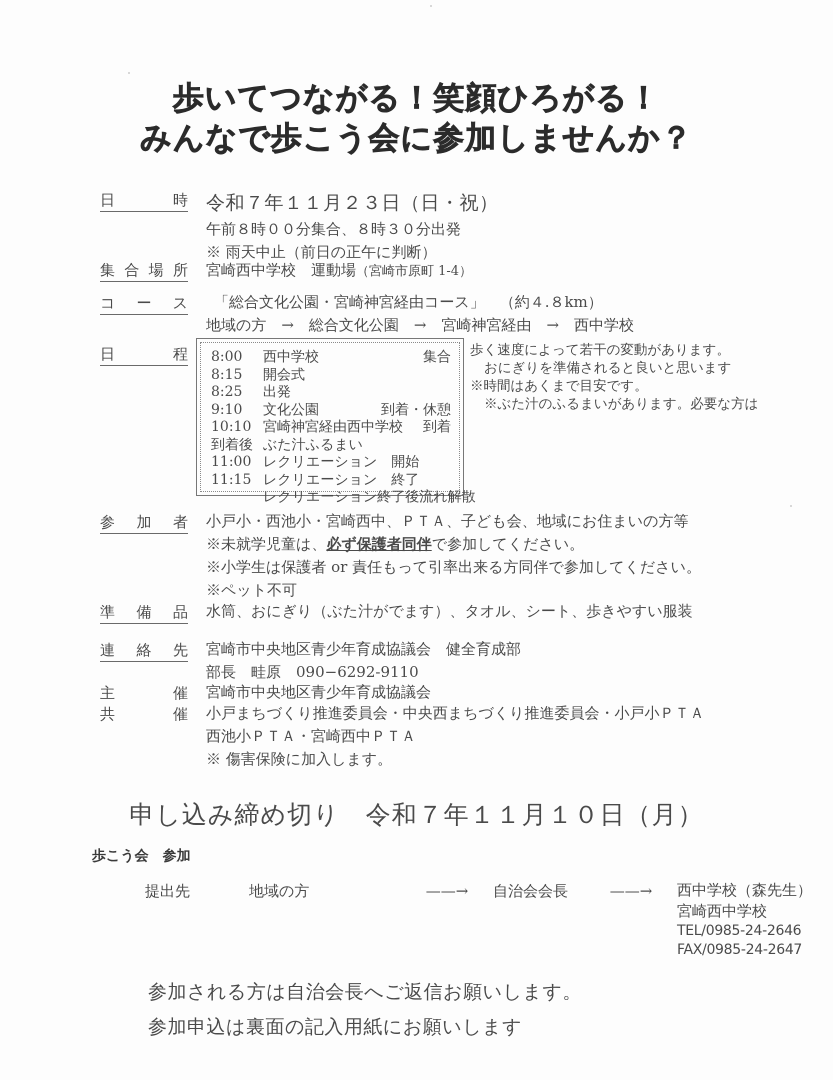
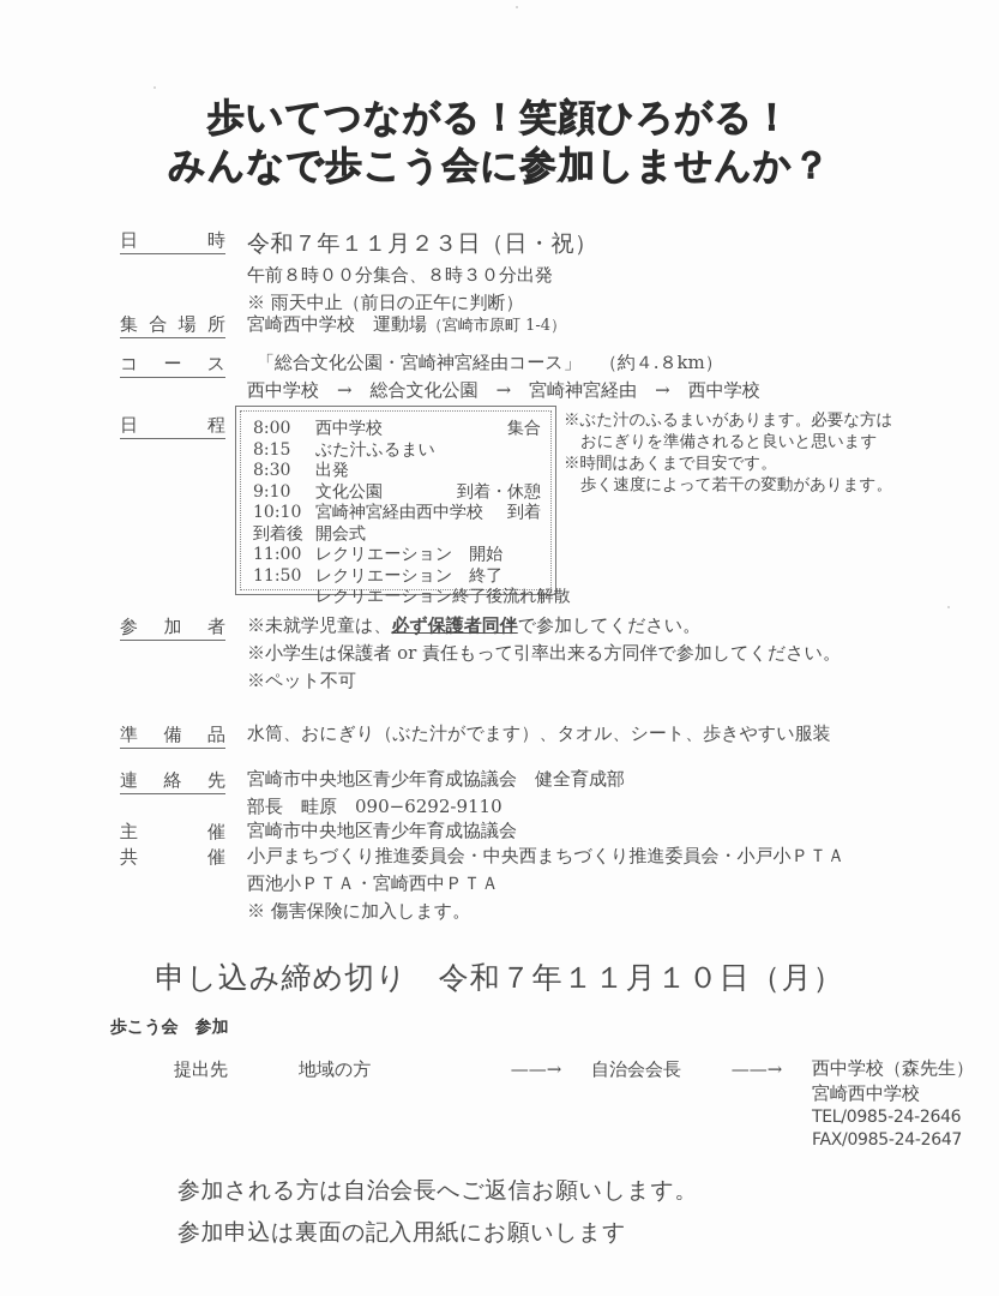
  歩いてつながる！笑顔ひろがる！
  みんなで歩こう会に参加しませんか？
  日 時
  令和７年１１月２３日（日・祝）
  午前８時００分集合、８時３０分出発
  ※ 雨天中止（前日の正午に判断）
  集合場所
  宮崎西中学校 運動場（宮崎市原町 1-4）
  コース
  「総合文化公園・宮崎神宮経由コース」 （約４.８km）
- 地域の方 → 総合文化公園 → 宮崎神宮経由 → 西中学校
+ 西中学校 → 総合文化公園 → 宮崎神宮経由 → 西中学校
  日 程
  8:00 西中学校
  集合
- 8:15 開会式
+ 8:15 ぶた汁ふるまい
- 8:25 出発
+ 8:30 出発
  9:10 文化公園
  到着・休憩
  10:10 宮崎神宮経由西中学校
  到着
- 到着後 ぶた汁ふるまい
+ 到着後 開会式
  11:00 レクリエーション 開始
- 11:15 レクリエーション 終了
+ 11:50 レクリエーション 終了
  レクリエーション終了後流れ解散
- 歩く速度によって若干の変動があります。
+ ※ぶた汁のふるまいがあります。必要な方は
  おにぎりを準備されると良いと思います
  ※時間はあくまで目安です。
- ※ぶた汁のふるまいがあります。必要な方は
+ 歩く速度によって若干の変動があります。
  参 加 者
- 小戸小・西池小・宮崎西中、ＰＴＡ、子ども会、地域にお住まいの方等
  ※未就学児童は、必ず保護者同伴で参加してください。
  ※小学生は保護者 or 責任もって引率出来る方同伴で参加してください。
  ※ペット不可
  準 備 品
  水筒、おにぎり（ぶた汁がでます）、タオル、シート、歩きやすい服装
  連 絡 先
  宮崎市中央地区青少年育成協議会 健全育成部
  部長 畦原 090−6292-9110
  主 催
  宮崎市中央地区青少年育成協議会
  共 催
  小戸まちづくり推進委員会・中央西まちづくり推進委員会・小戸小ＰＴＡ
  西池小ＰＴＡ・宮崎西中ＰＴＡ
  ※ 傷害保険に加入します。
  申し込み締め切り 令和７年１１月１０日（月）
  歩こう会 参加
  提出先
  地域の方
  ——→
  自治会会長
  ——→
  西中学校（森先生）
  宮崎西中学校
  TEL/0985-24-2646
  FAX/0985-24-2647
  参加される方は自治会長へご返信お願いします。
  参加申込は裏面の記入用紙にお願いします
